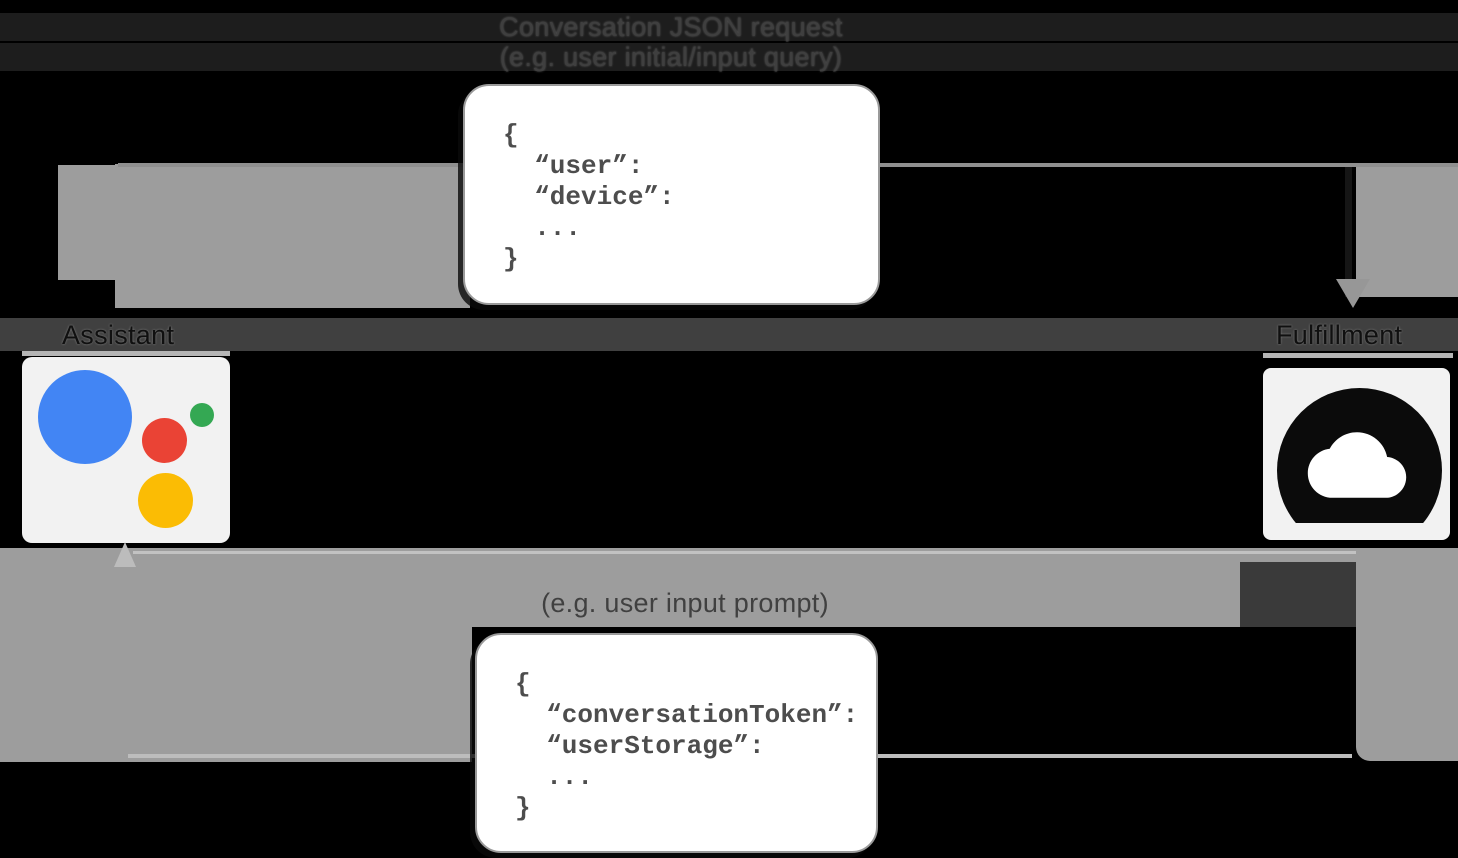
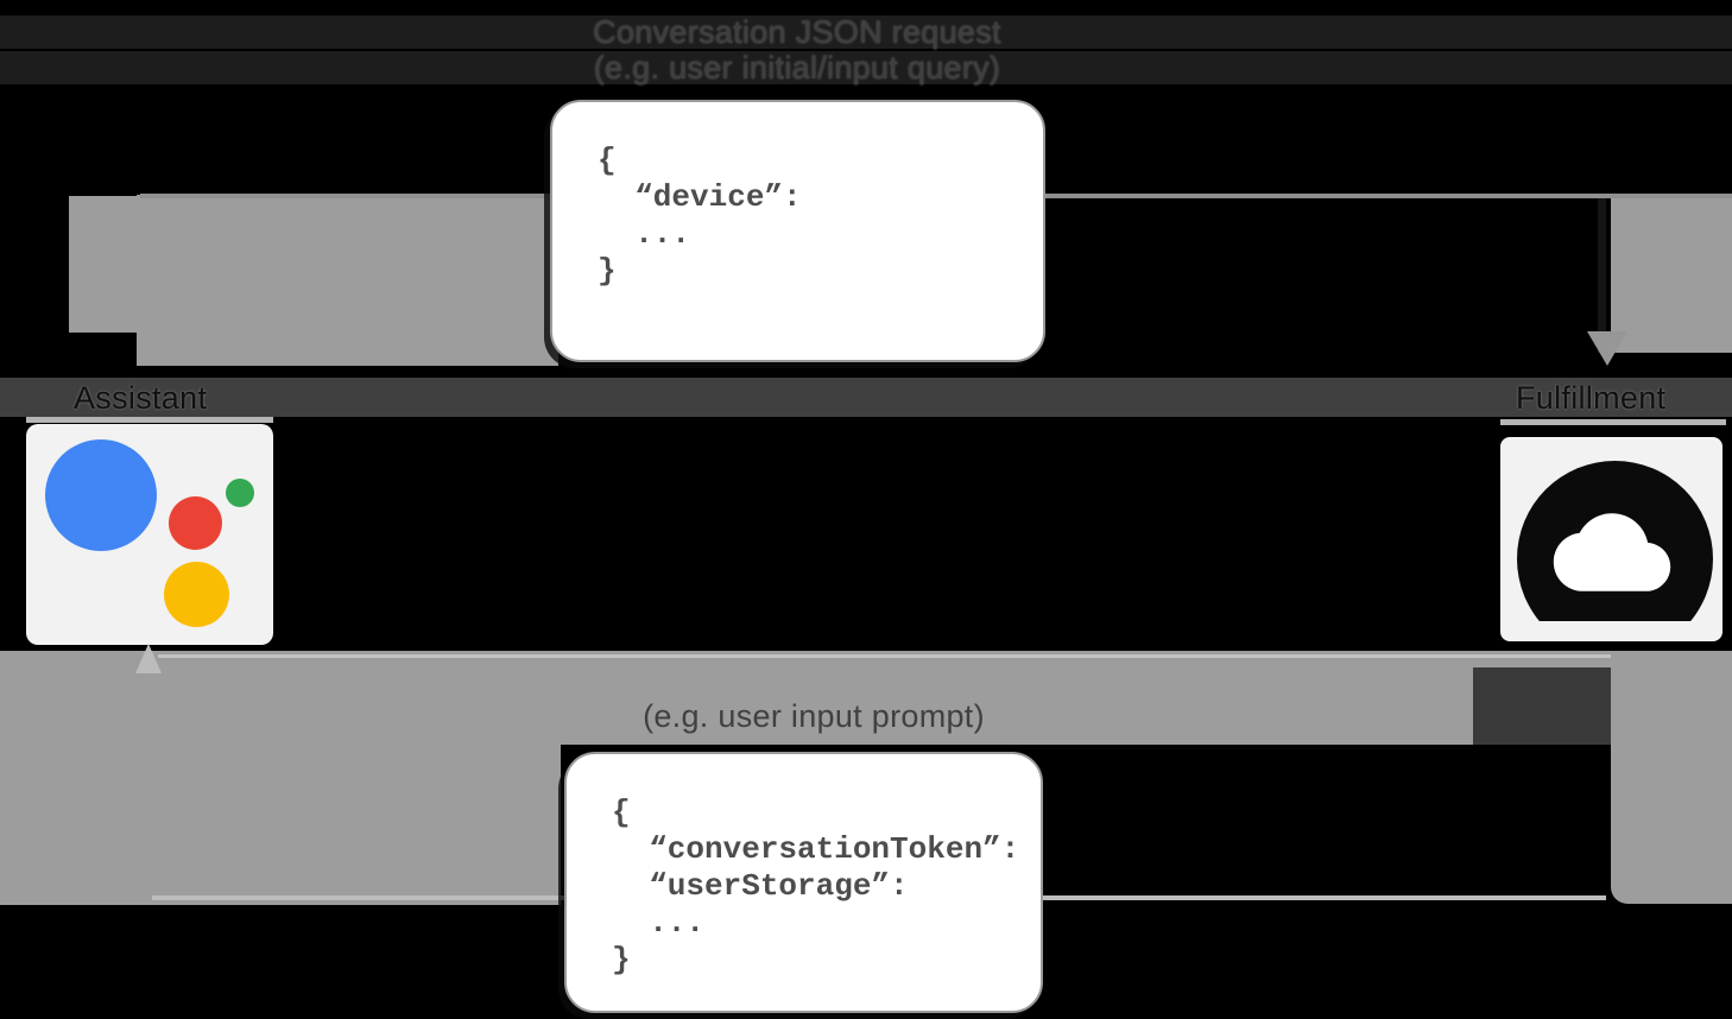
  Conversation JSON request
  (e.g. user initial/input query)
  {
- “user”:
  “device”:
  ...
  }
  Assistant
  Fulfillment
  (e.g. user input prompt)
  {
  “conversationToken”:
  “userStorage”:
  ...
  }
